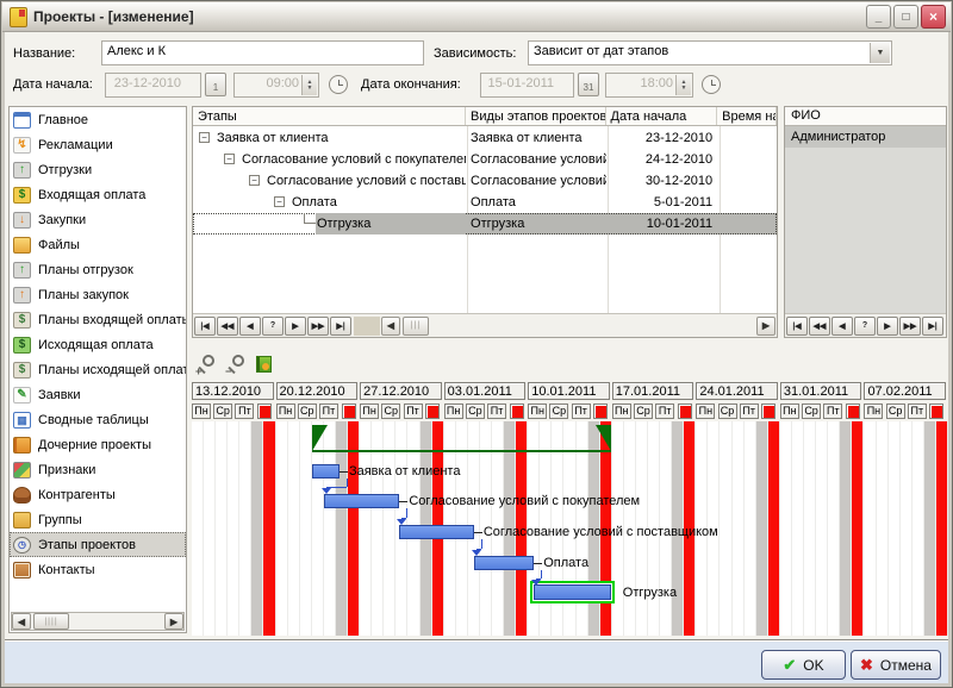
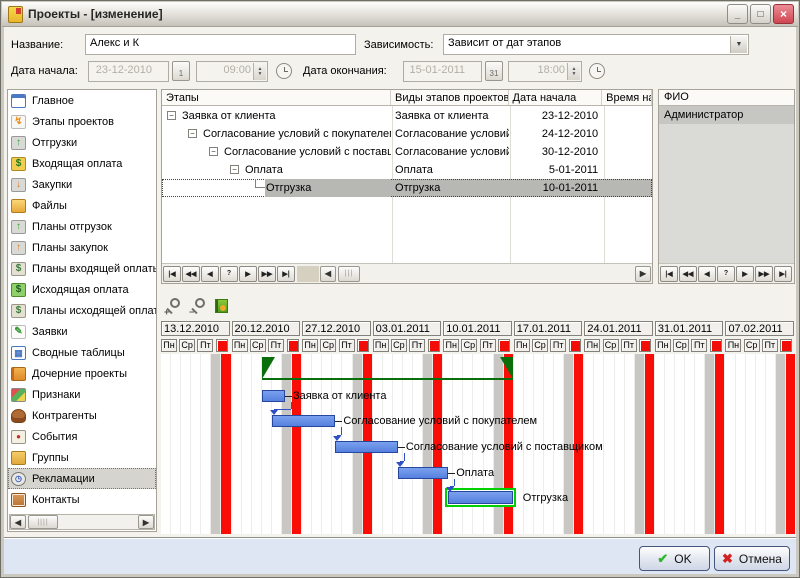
  Проекты - [изменение]
  _
  □
  ×
  Название:
  Алекс и К
  Зависимость:
  Зависит от дат этапов
  Дата начала:
  23-12-2010
  1
  09:00
  Дата окончания:
  15-01-2011
  31
  18:00
  Главное
  ↯
- Рекламации
+ Этапы проектов
  ↑
  Отгрузки
  $
  Входящая оплата
  ↓
  Закупки
  Файлы
  ↑
  Планы отгрузок
  ↑
  Планы закупок
  $
  Планы входящей оплат
  $
  Исходящая оплата
  $
  Планы исходящей оплат
  ✎
  Заявки
  ▦
  Сводные таблицы
  Дочерние проекты
  Признаки
  Контрагенты
+ ●
+ События
  Группы
  ◷
- Этапы проектов
+ Рекламации
  Контакты
  ◀
  ▶
  Этапы
  Виды этапов проектов
  Дата начала
  −
  Заявка от клиента
  Заявка от клиента
  23-12-2010
  −
  Согласование условий с покупателе
  24-12-2010
  −
  Согласование условий с постав
  30-12-2010
  −
  Оплата
  Оплата
  5-01-2011
  Отгрузка
  Отгрузка
  10-01-2011
  ◀
  ▶
  ФИО
  Администратор
  +
  −
  13.12.2010
  20.12.2010
  27.12.2010
  03.01.2011
  10.01.2011
  17.01.2011
  24.01.2011
  31.01.2011
  07.02.2011
  Пн
  Ср
  Пт
  Пн
  Ср
  Пт
  Пн
  Ср
  Пт
  Пн
  Ср
  Пт
  Пн
  Ср
  Пт
  Пн
  Ср
  Пт
  Пн
  Ср
  Пт
  Пн
  Ср
  Пт
  Пн
  Ср
  Пт
  Заявка от клиента
  Согласование условий с покупателем
  Согласование условий с поставщиком
  Оплата
  Отгрузка
  ✔
  OK
  ✖
  Отмена
